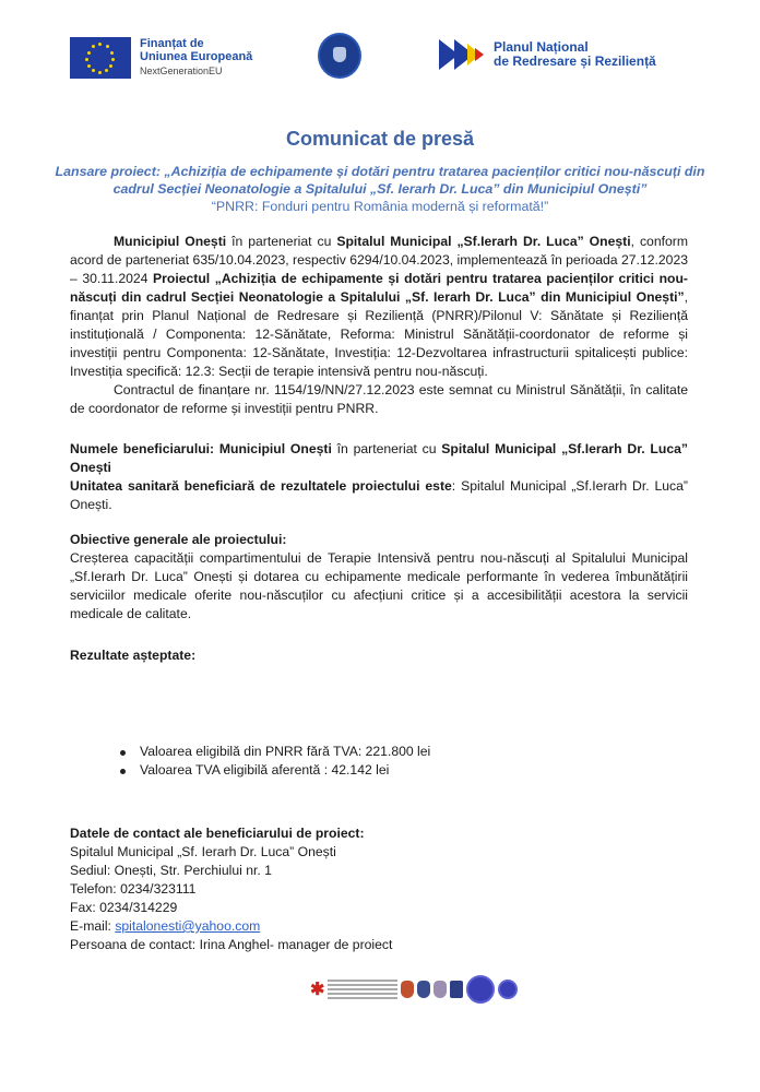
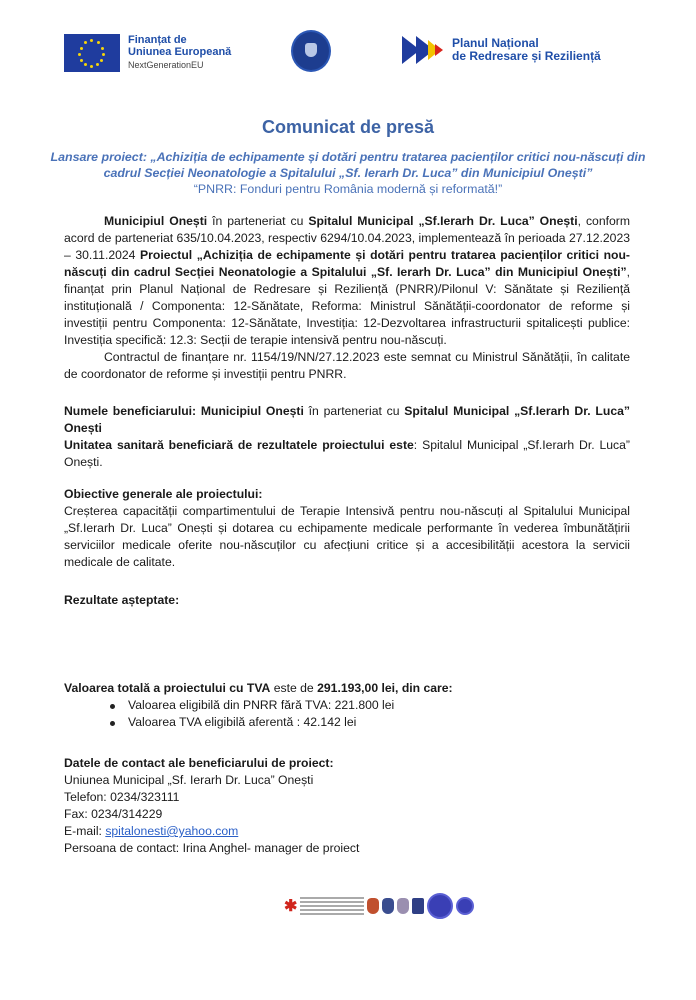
  Finanțat de
  Uniunea Europeană
  NextGenerationEU
  Planul Național
  de Redresare și Reziliență
  Comunicat de presă
  Lansare proiect: „Achiziția de echipamente și dotări pentru tratarea pacienților critici nou-născuți din cadrul Secției Neonatologie a Spitalului „Sf. Ierarh Dr. Luca” din Municipiul Onești”
  “PNRR: Fonduri pentru România modernă și reformată!”
  Municipiul Onești în parteneriat cu Spitalul Municipal „Sf.Ierarh Dr. Luca” Onești, conform acord de parteneriat 635/10.04.2023, respectiv 6294/10.04.2023, implementează în perioada 27.12.2023 – 30.11.2024 Proiectul „Achiziția de echipamente și dotări pentru tratarea pacienților critici nou-născuți din cadrul Secției Neonatologie a Spitalului „Sf. Ierarh Dr. Luca” din Municipiul Onești”, finanțat prin Planul Național de Redresare și Reziliență (PNRR)/Pilonul V: Sănătate și Reziliență instituțională / Componenta: 12-Sănătate, Reforma: Ministrul Sănătății-coordonator de reforme și investiții pentru Componenta: 12-Sănătate, Investiția: 12-Dezvoltarea infrastructurii spitalicești publice: Investiția specifică: 12.3: Secții de terapie intensivă pentru nou-născuți.
  Contractul de finanțare nr. 1154/19/NN/27.12.2023 este semnat cu Ministrul Sănătății, în calitate de coordonator de reforme și investiții pentru PNRR.
  Numele beneficiarului: Municipiul Onești în parteneriat cu Spitalul Municipal „Sf.Ierarh Dr. Luca” Onești
  Unitatea sanitară beneficiară de rezultatele proiectului este: Spitalul Municipal „Sf.Ierarh Dr. Luca” Onești.
  Obiective generale ale proiectului:
  Creșterea capacității compartimentului de Terapie Intensivă pentru nou-născuți al Spitalului Municipal „Sf.Ierarh Dr. Luca” Onești și dotarea cu echipamente medicale performante în vederea îmbunătățirii serviciilor medicale oferite nou-născuților cu afecțiuni critice și a accesibilității acestora la servicii medicale de calitate.
  Rezultate așteptate:
+ Valoarea totală a proiectului cu TVA este de 291.193,00 lei, din care:
  Valoarea eligibilă din PNRR fără TVA: 221.800 lei
  Valoarea TVA eligibilă aferentă : 42.142 lei
  Datele de contact ale beneficiarului de proiect:
- Spitalul Municipal „Sf. Ierarh Dr. Luca” Onești
+ Uniunea Municipal „Sf. Ierarh Dr. Luca” Onești
- Sediul: Onești, Str. Perchiului nr. 1
  Telefon: 0234/323111
  Fax: 0234/314229
  E-mail: spitalonesti@yahoo.com
  Persoana de contact: Irina Anghel- manager de proiect
  ✱
